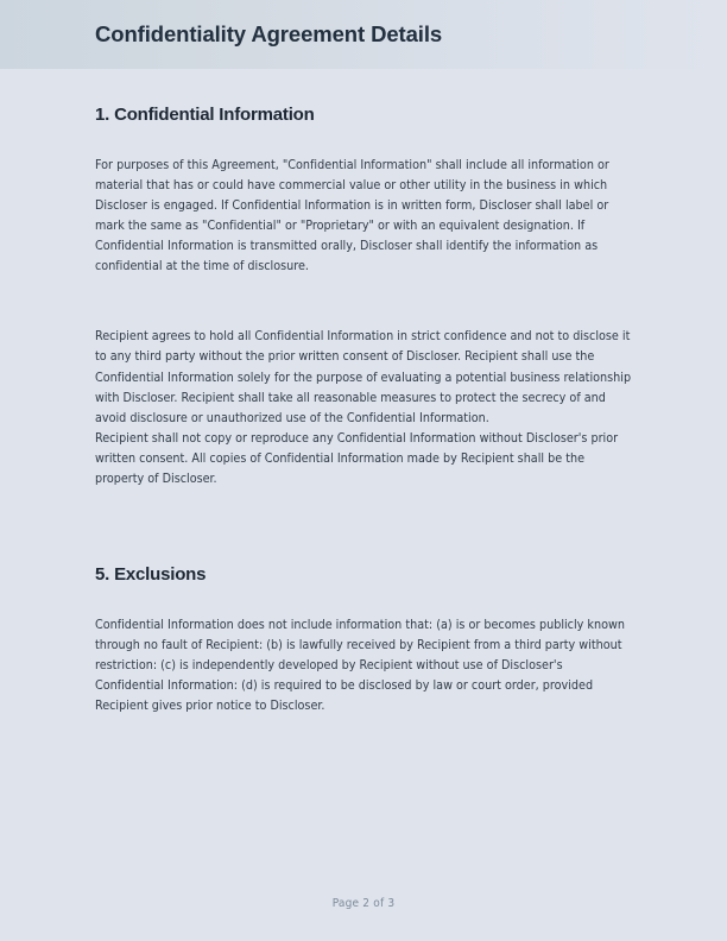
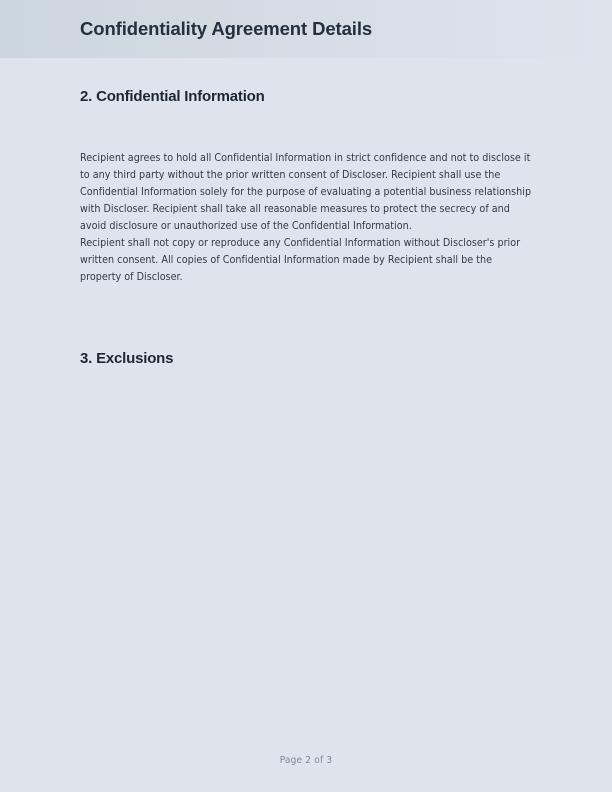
  Confidentiality Agreement Details
- 1. Confidential Information
+ 2. Confidential Information
- For purposes of this Agreement, "Confidential Information" shall include all information or material that has or could have commercial value or other utility in the business in which Discloser is engaged. If Confidential Information is in written form, Discloser shall label or mark the same as "Confidential" or "Proprietary" or with an equivalent designation. If Confidential Information is transmitted orally, Discloser shall identify the information as confidential at the time of disclosure.
  Recipient agrees to hold all Confidential Information in strict confidence and not to disclose it to any third party without the prior written consent of Discloser. Recipient shall use the Confidential Information solely for the purpose of evaluating a potential business relationship with Discloser. Recipient shall take all reasonable measures to protect the secrecy of and avoid disclosure or unauthorized use of the Confidential Information.
  Recipient shall not copy or reproduce any Confidential Information without Discloser's prior written consent. All copies of Confidential Information made by Recipient shall be the property of Discloser.
- 5. Exclusions
+ 3. Exclusions
- Confidential Information does not include information that: (a) is or becomes publicly known through no fault of Recipient: (b) is lawfully received by Recipient from a third party without restriction: (c) is independently developed by Recipient without use of Discloser's Confidential Information: (d) is required to be disclosed by law or court order, provided Recipient gives prior notice to Discloser.
  Page 2 of 3
